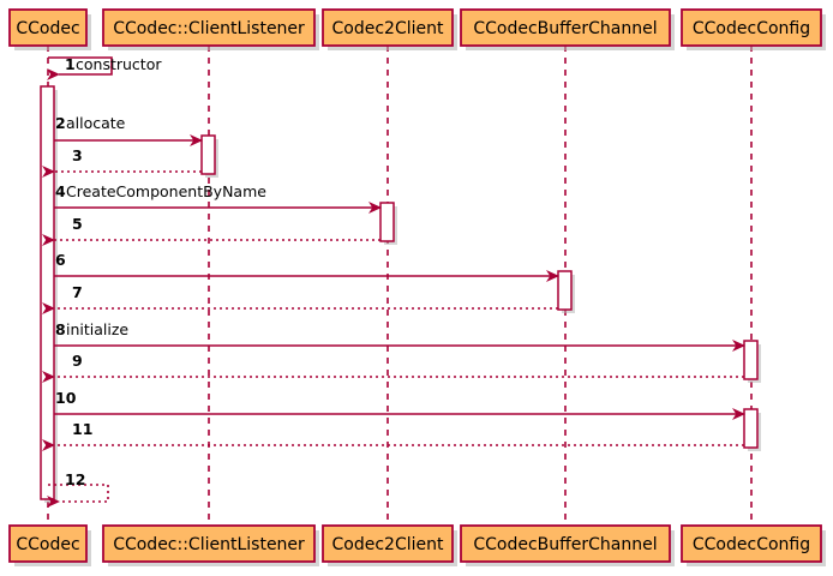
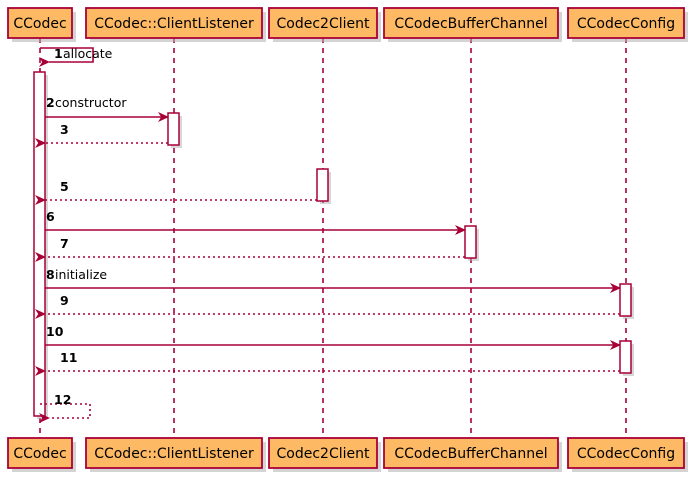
  1
- constructor
+ allocate
  2
- allocate
+ constructor
  3
- 4
- CreateComponentByName
  5
  6
  7
  8
  initialize
  9
  10
  11
  12
  CCodec
  CCodec::ClientListener
  Codec2Client
  CCodecBufferChannel
  CCodecConfig
  CCodec
  CCodec::ClientListener
  Codec2Client
  CCodecBufferChannel
  CCodecConfig
